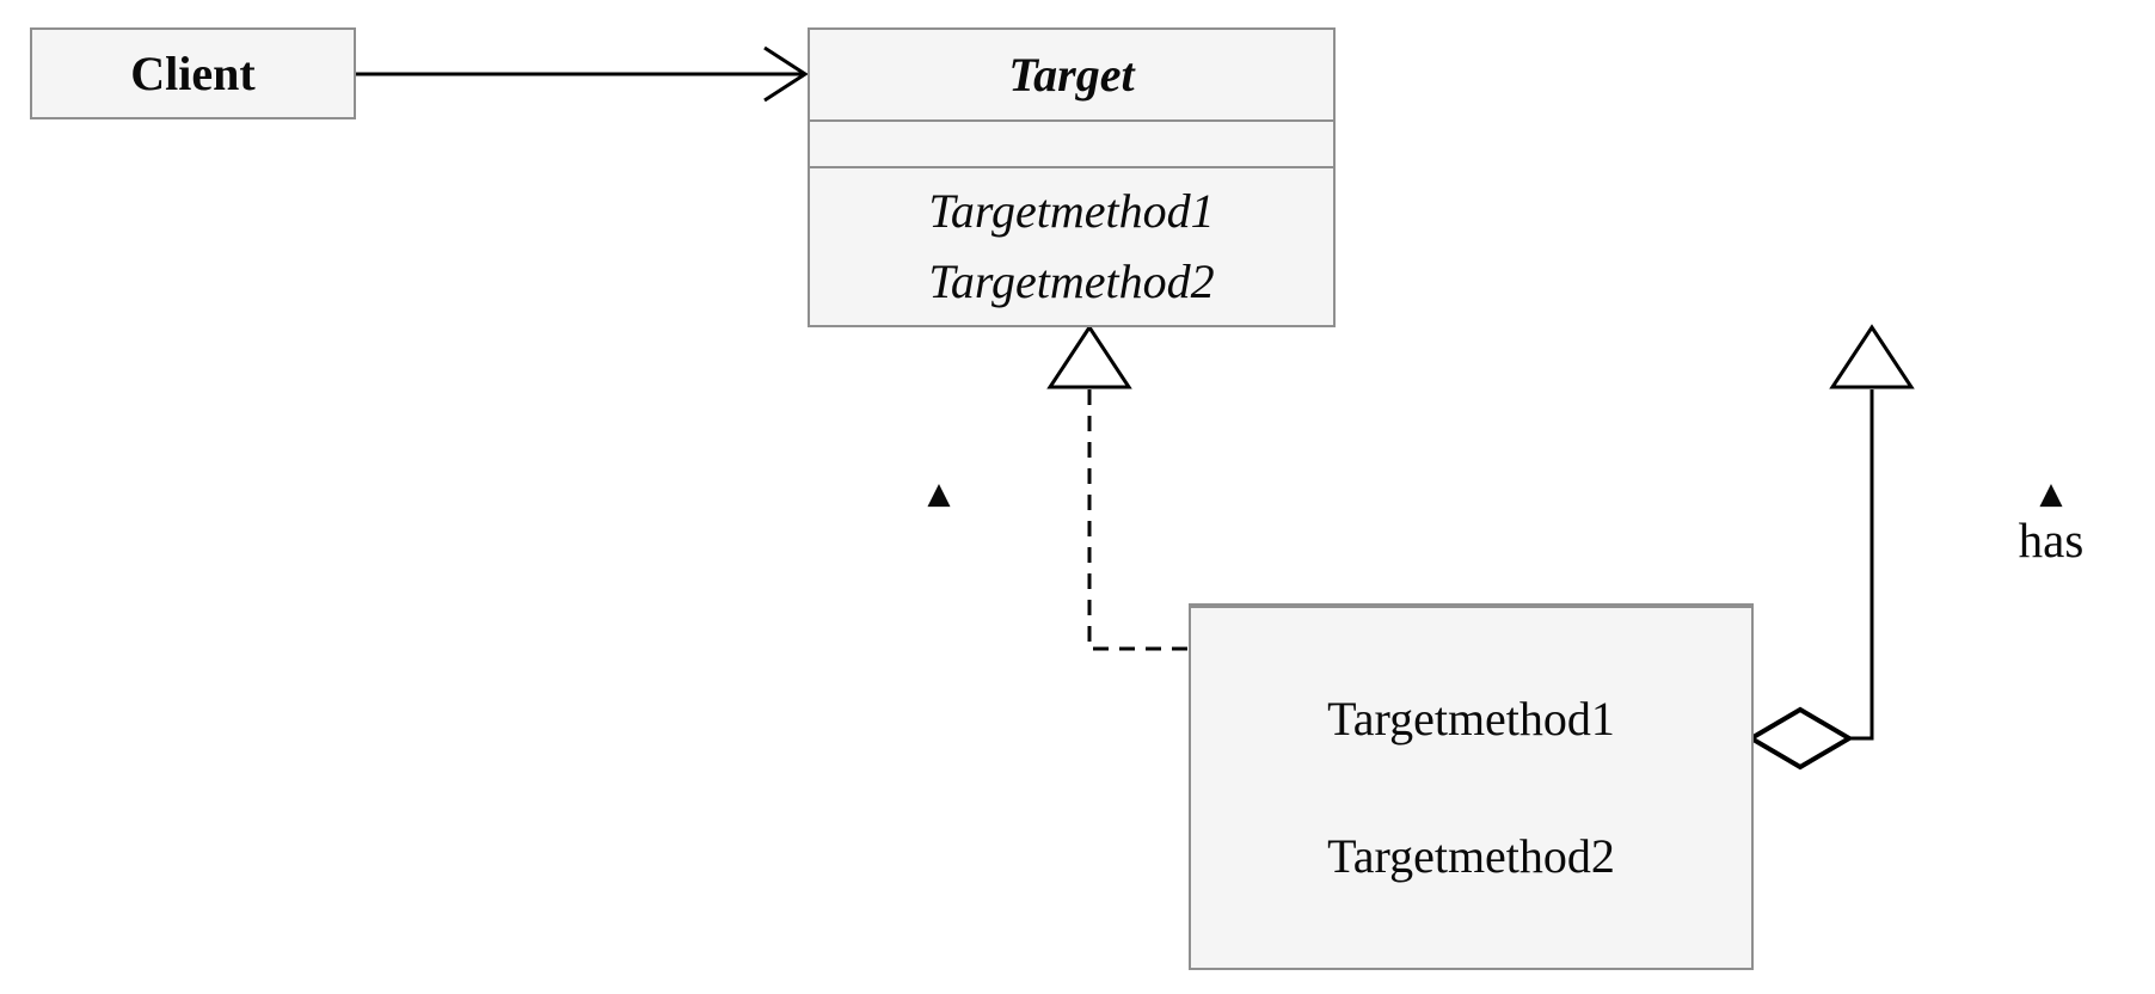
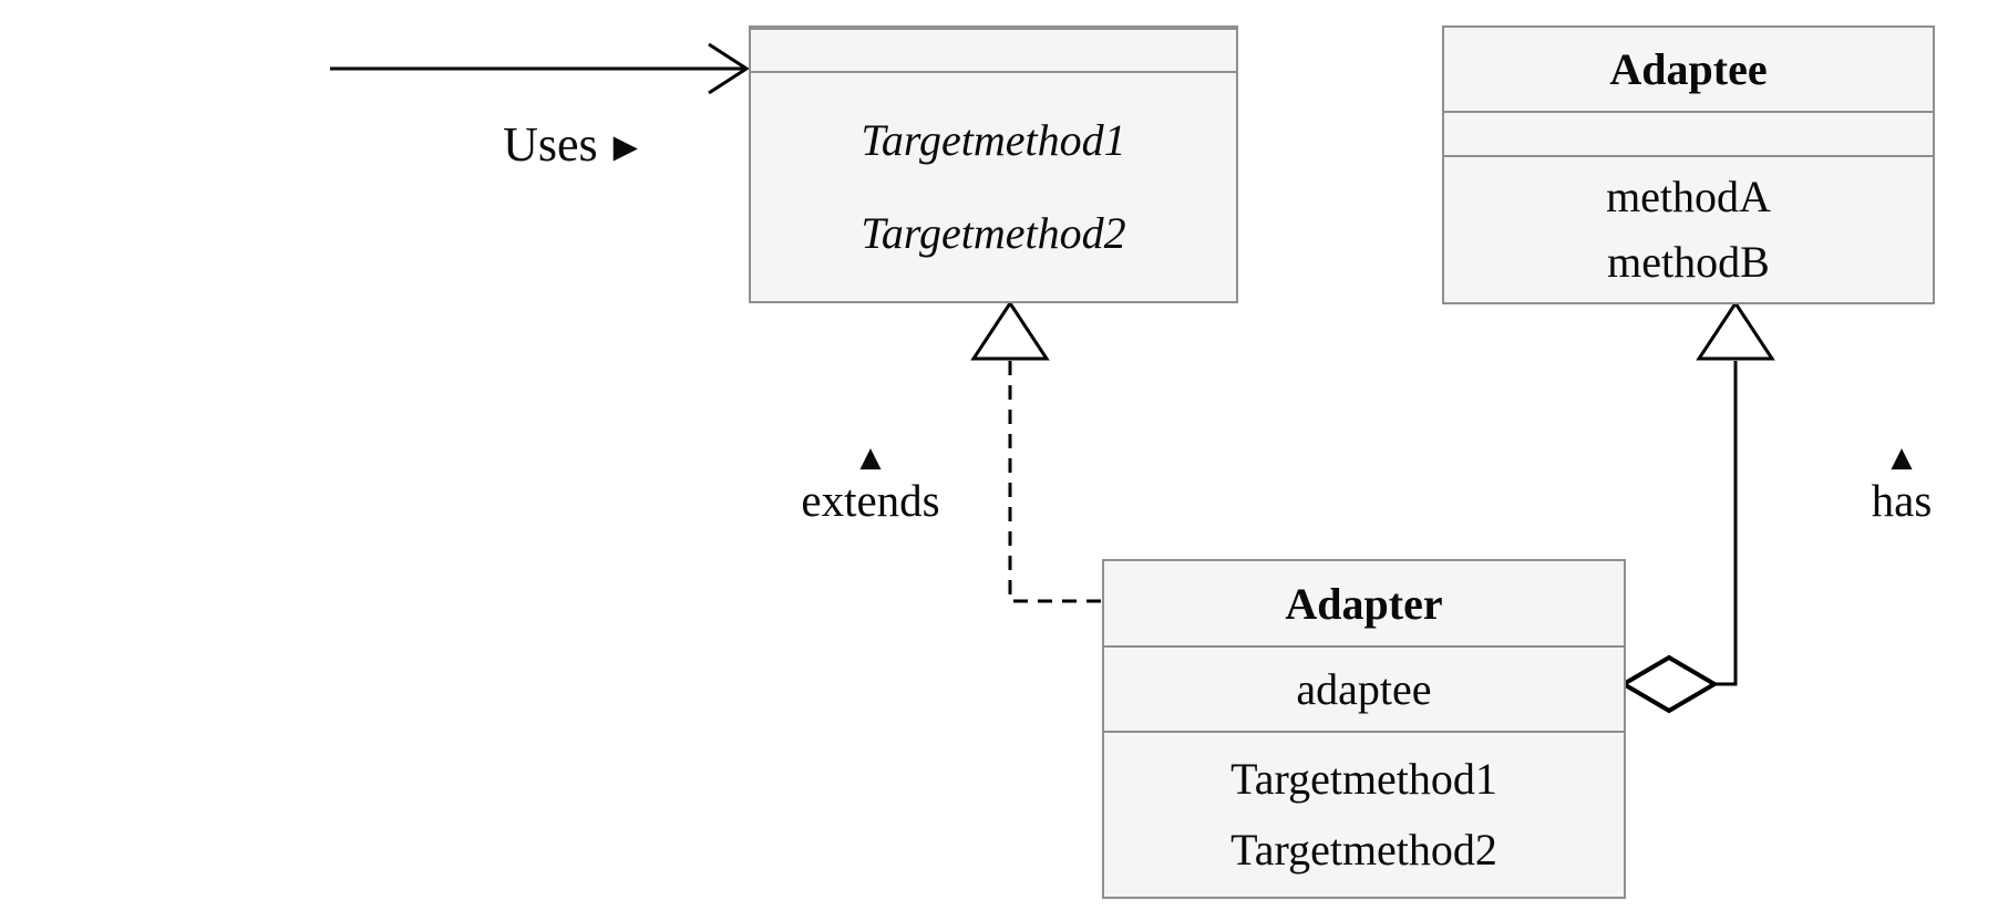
- Client
- Target
  Targetmethod1
  Targetmethod2
+ Adaptee
+ methodA
+ methodB
+ Adapter
+ adaptee
  Targetmethod1
  Targetmethod2
+ Uses
+ ▶
  ▲
+ extends
  ▲
  has
